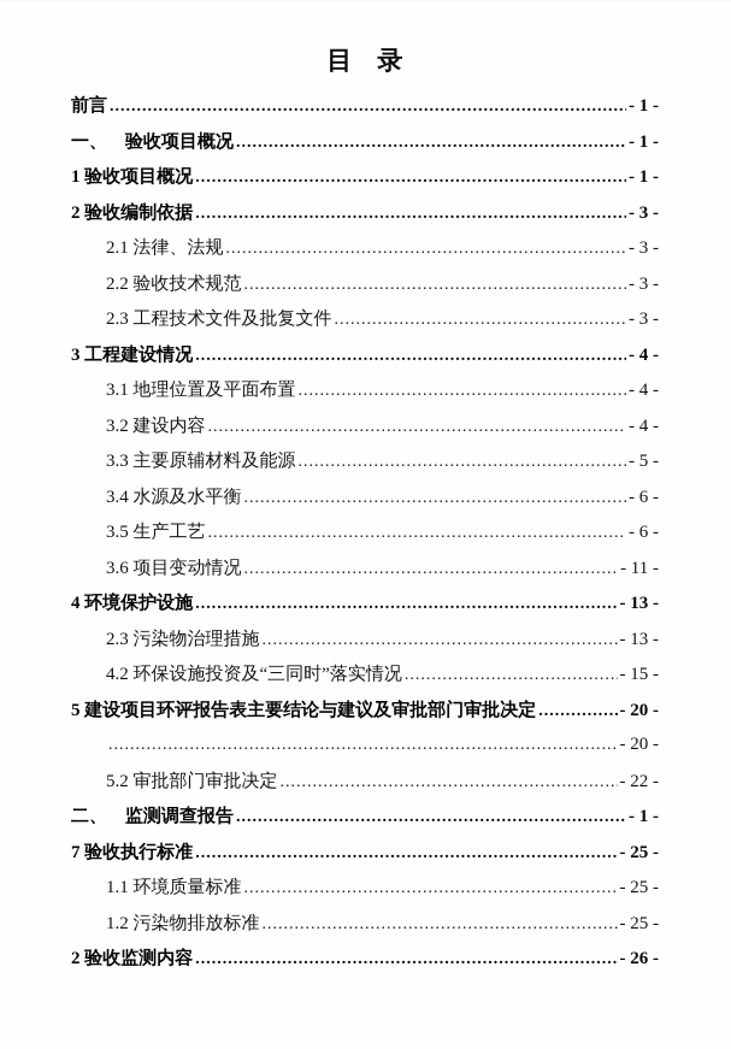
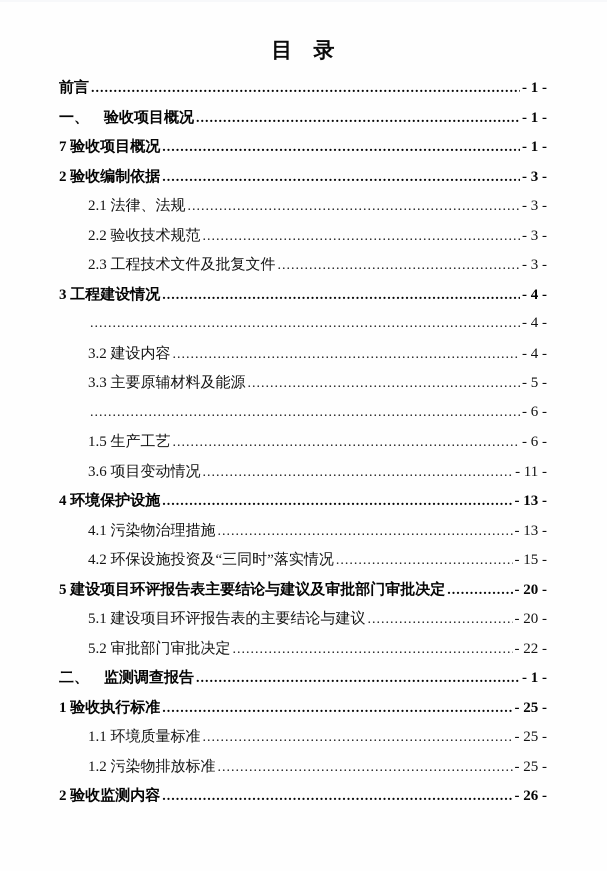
  目 录
  前言
  - 1 -
  一、 验收项目概况
  - 1 -
- 1 验收项目概况
+ 7 验收项目概况
  - 1 -
  2 验收编制依据
  - 3 -
  2.1 法律、法规
  - 3 -
  2.2 验收技术规范
  - 3 -
  2.3 工程技术文件及批复文件
  - 3 -
  3 工程建设情况
  - 4 -
- 3.1 地理位置及平面布置
  - 4 -
  3.2 建设内容
  - 4 -
  3.3 主要原辅材料及能源
  - 5 -
- 3.4 水源及水平衡
  - 6 -
- 3.5 生产工艺
+ 1.5 生产工艺
  - 6 -
  3.6 项目变动情况
  - 11 -
  4 环境保护设施
  - 13 -
- 2.3 污染物治理措施
+ 4.1 污染物治理措施
  - 13 -
  4.2 环保设施投资及“三同时”落实情况
  - 15 -
  5 建设项目环评报告表主要结论与建议及审批部门审批决定
  - 20 -
+ 5.1 建设项目环评报告表的主要结论与建议
  - 20 -
  5.2 审批部门审批决定
  - 22 -
  二、 监测调查报告
  - 1 -
- 7 验收执行标准
+ 1 验收执行标准
  - 25 -
  1.1 环境质量标准
  - 25 -
  1.2 污染物排放标准
  - 25 -
  2 验收监测内容
  - 26 -
